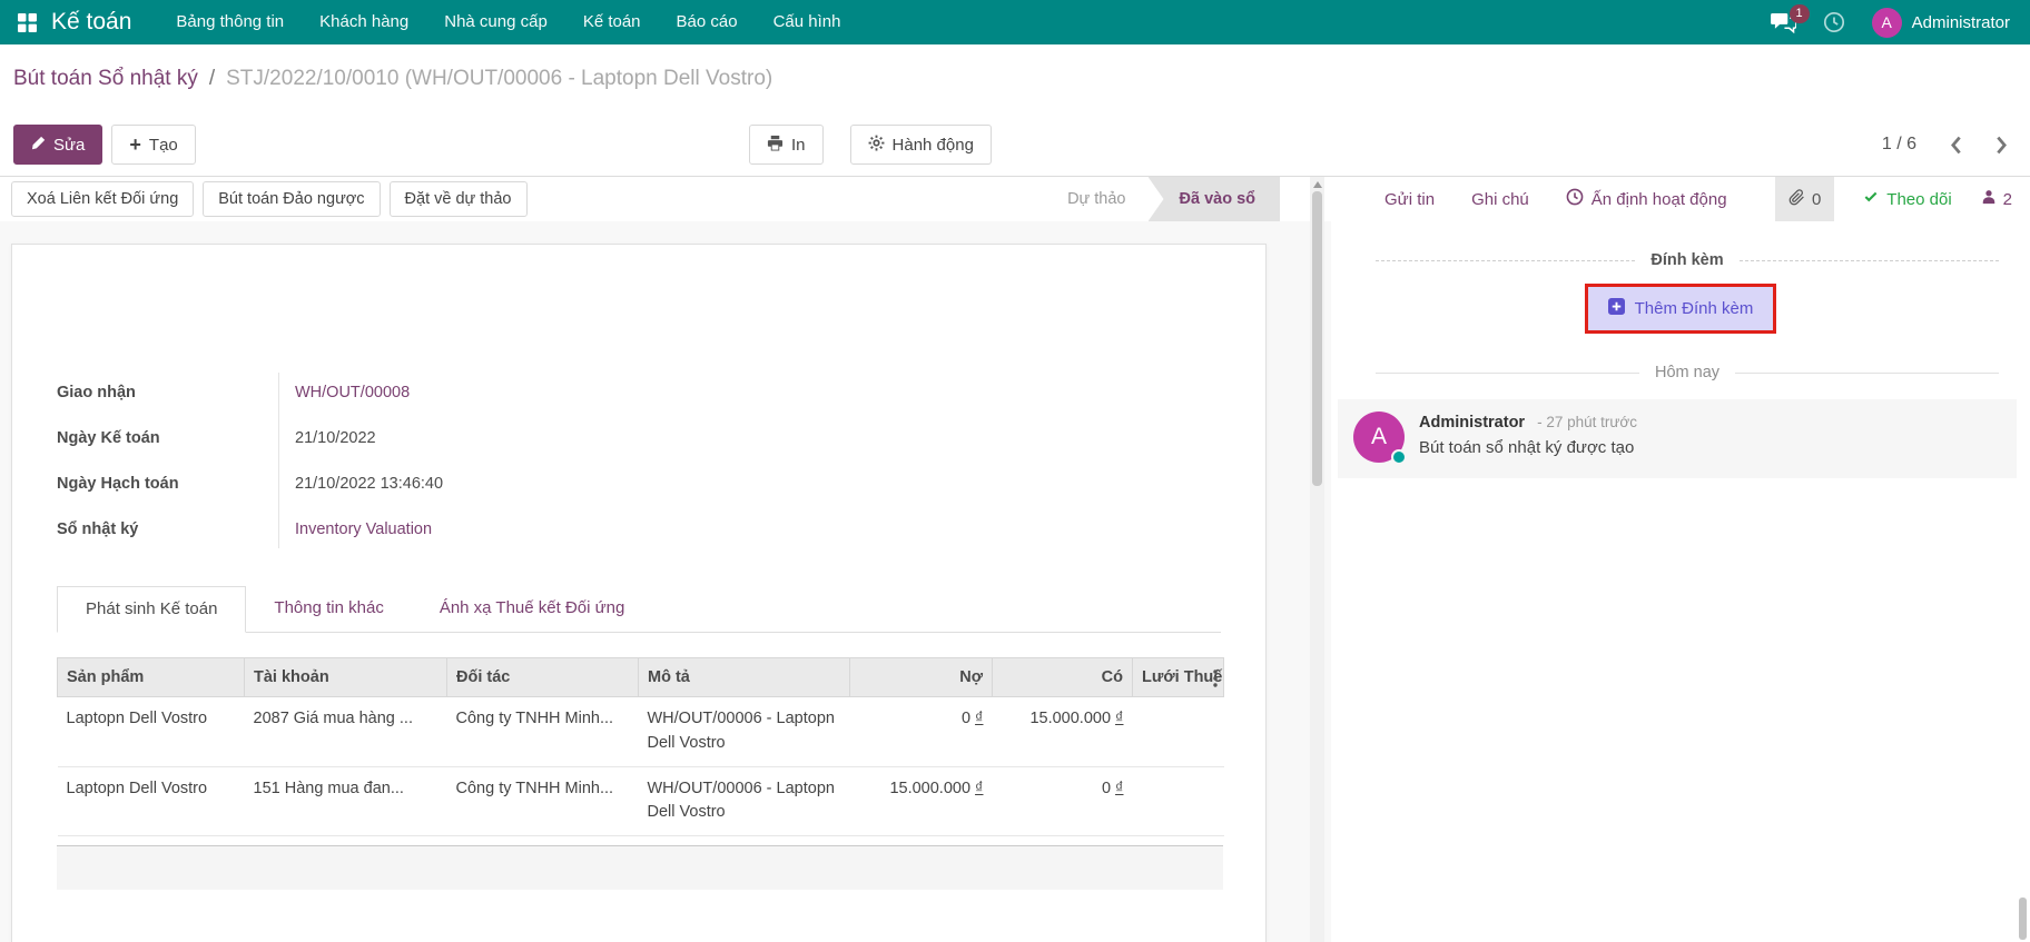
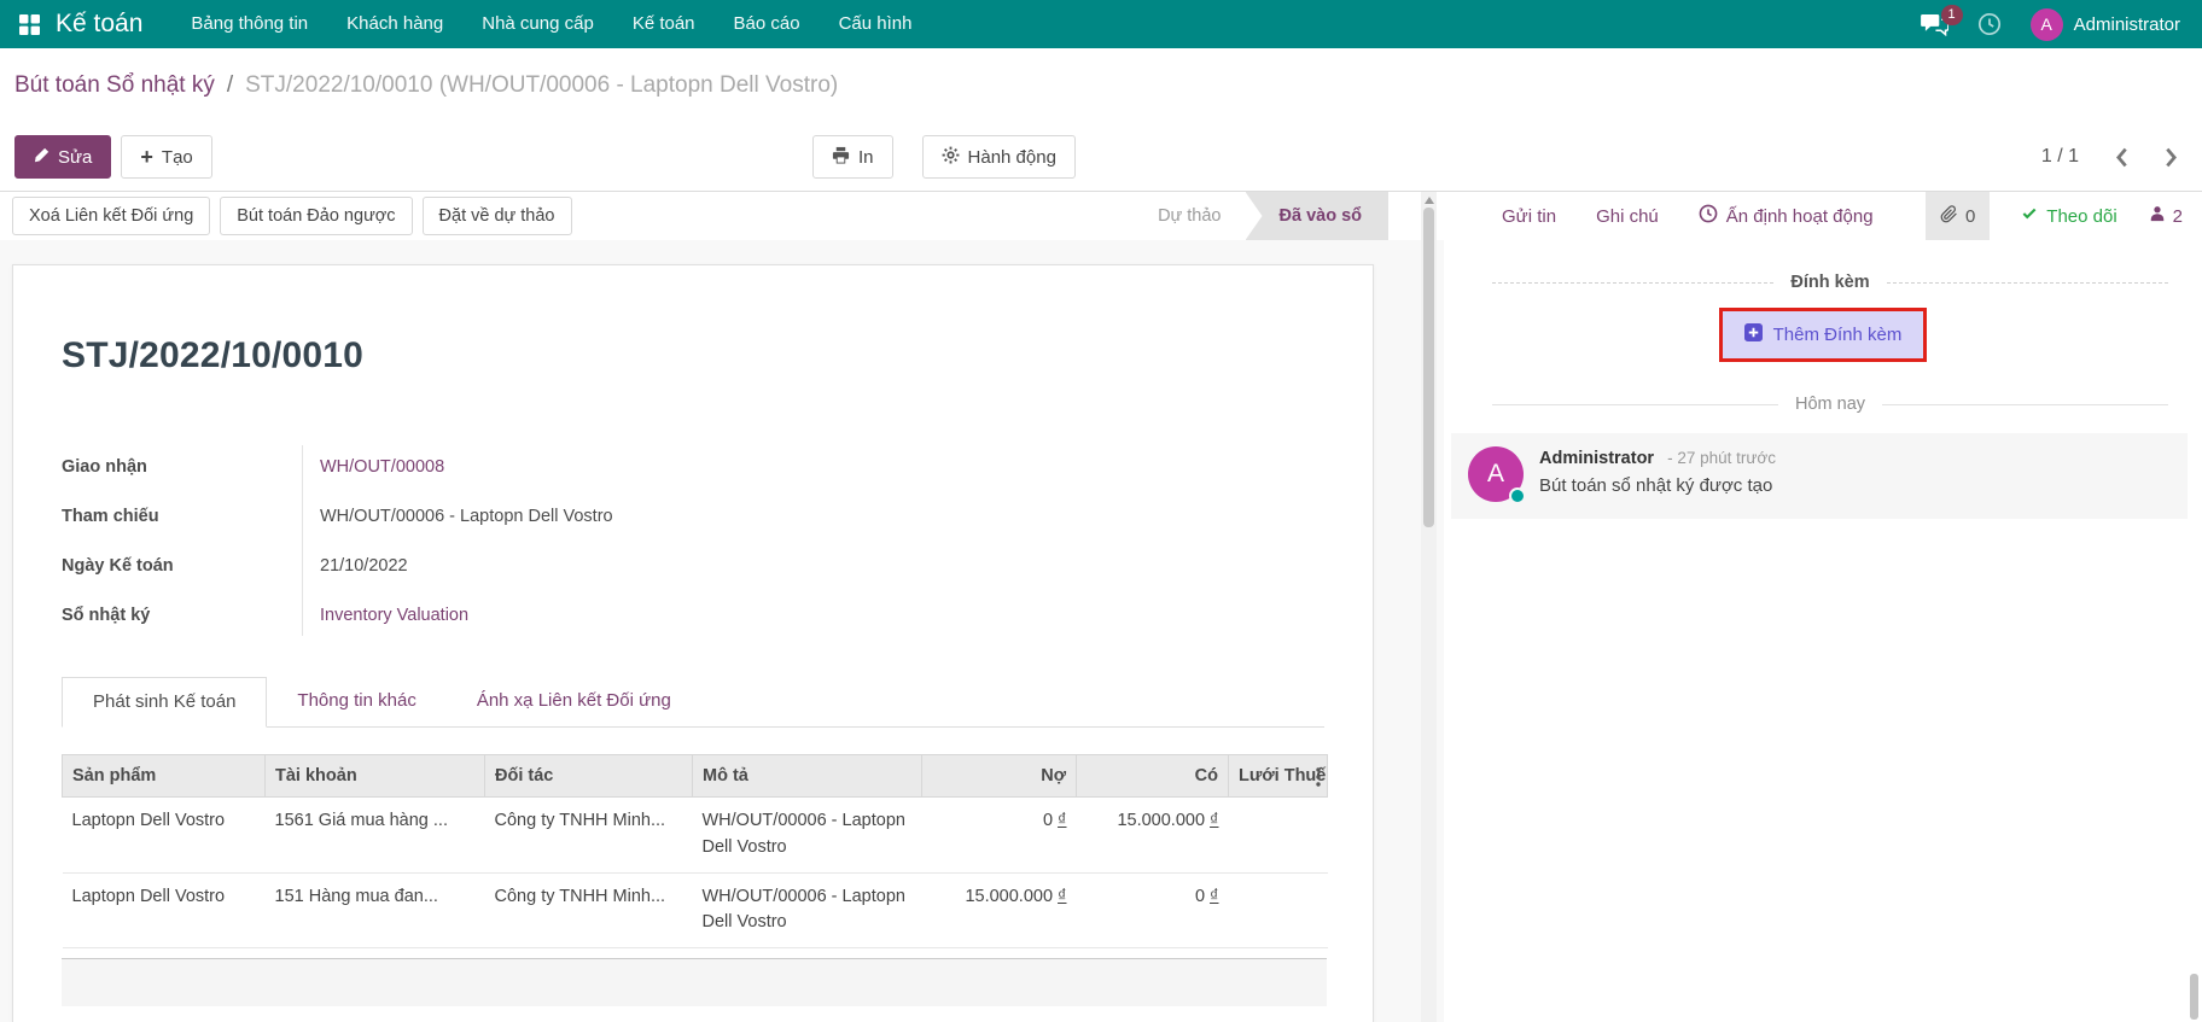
  Kế toán
  Bảng thông tin
  Khách hàng
  Nhà cung cấp
  Kế toán
  Báo cáo
  Cấu hình
  1
  A
  Administrator
  Bút toán Sổ nhật ký
  /
  STJ/2022/10/0010 (WH/OUT/00006 - Laptopn Dell Vostro)
  Sửa
  +
  Tạo
  In
  Hành động
- 1 / 6
+ 1 / 1
  Xoá Liên kết Đối ứng
  Bút toán Đảo ngược
  Đặt về dự thảo
  Dự thảo
  Đã vào sổ
+ STJ/2022/10/0010
  Giao nhận
  WH/OUT/00008
+ Tham chiếu
+ WH/OUT/00006 - Laptopn Dell Vostro
  Ngày Kế toán
  21/10/2022
- Ngày Hạch toán
- 21/10/2022 13:46:40
  Sổ nhật ký
  Inventory Valuation
  Phát sinh Kế toán
  Thông tin khác
- Ánh xạ Thuế kết Đối ứng
+ Ánh xạ Liên kết Đối ứng
  Sản phẩm	Tài khoản	Đối tác	Mô tả	Nợ	Có	Lưới Thuế
- Laptopn Dell Vostro	2087 Giá mua hàng ...	Công ty TNHH Minh...	WH/OUT/00006 - Laptopn Dell Vostro	0 ₫	15.000.000 ₫
+ Laptopn Dell Vostro	1561 Giá mua hàng ...	Công ty TNHH Minh...	WH/OUT/00006 - Laptopn Dell Vostro	0 ₫	15.000.000 ₫
  Laptopn Dell Vostro	151 Hàng mua đan...	Công ty TNHH Minh...	WH/OUT/00006 - Laptopn Dell Vostro	15.000.000 ₫	0 ₫
  Gửi tin
  Ghi chú
  Ấn định hoạt động
  0
  Theo dõi
  2
  Đính kèm
  Thêm Đính kèm
  Hôm nay
  A
  Administrator - 27 phút trước
  Bút toán sổ nhật ký được tạo
